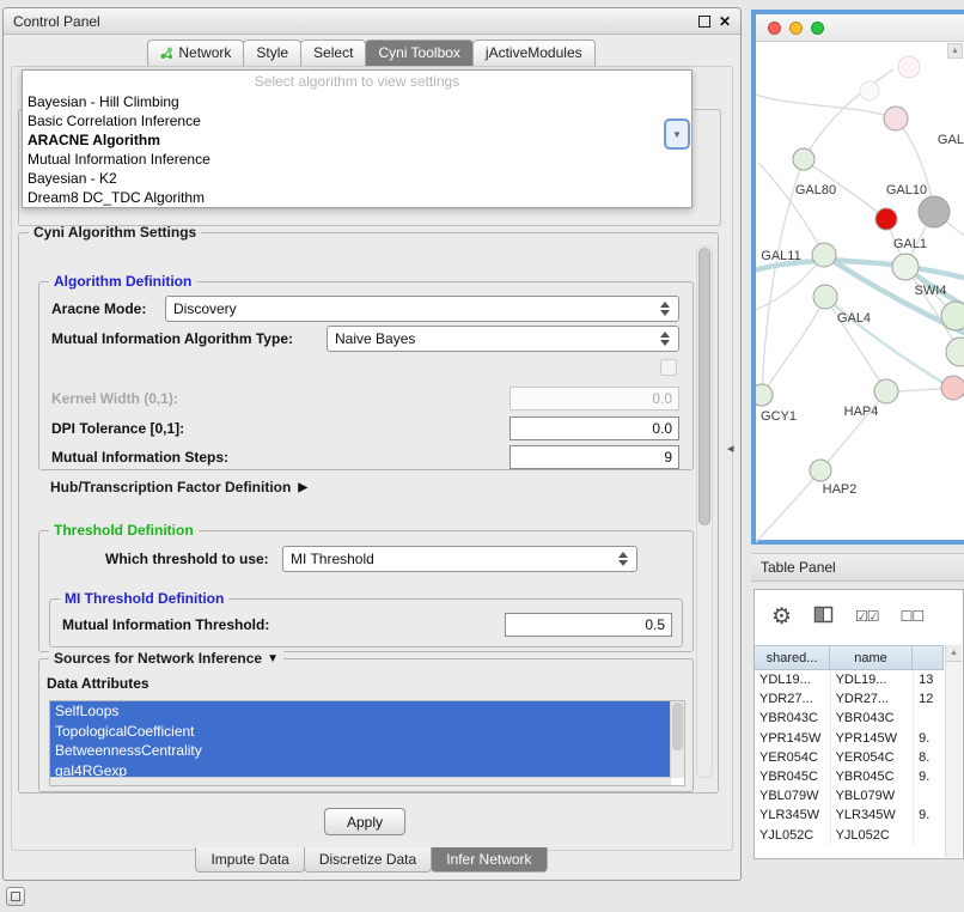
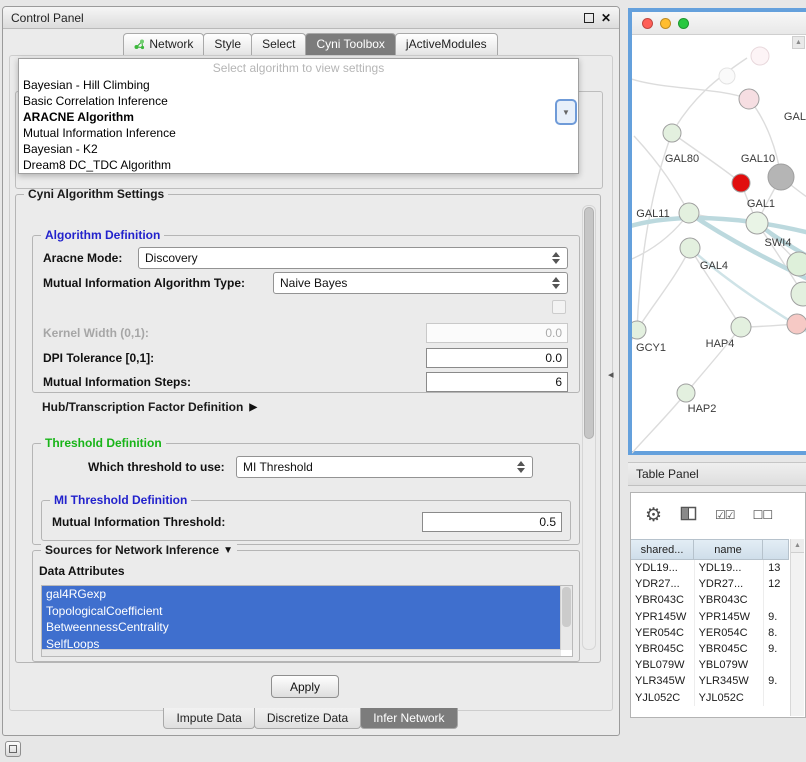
  Control Panel
  ✕
  Network
  Style
  Select
  Cyni Toolbox
  jActiveModules
  Cyni Algorithm Settings
  Algorithm Definition
  Aracne Mode:
  Discovery
  Mutual Information Algorithm Type:
  Naive Bayes
  Kernel Width (0,1):
  0.0
  DPI Tolerance [0,1]:
  0.0
  Mutual Information Steps:
- 9
+ 6
  Hub/Transcription Factor Definition
  ▶
  Threshold Definition
  Which threshold to use:
  MI Threshold
  MI Threshold Definition
  Mutual Information Threshold:
  0.5
  Sources for Network Inference
  ▼
  Data Attributes
- SelfLoops
+ gal4RGexp
  TopologicalCoefficient
  BetweennessCentrality
- gal4RGexp
+ SelfLoops
  Apply
  Impute Data
  Discretize Data
  Infer Network
  ▼
  Select algorithm to view settings
  Bayesian - Hill Climbing
  Basic Correlation Inference
  ARACNE Algorithm
  Mutual Information Inference
  Bayesian - K2
  Dream8 DC_TDC Algorithm
  ◂
  GAL
  GAL80
  GAL10
  GAL11
  GAL1
  SWI4
  GAL4
  GCY1
  HAP4
  HAP2
  Table Panel
  ⚙
  ☑☑
  ☐☐
  shared...
  name
  YDL19...
  YDL19...
  13
  YDR27...
  YDR27...
  12
  YBR043C
  YBR043C
  YPR145W
  YPR145W
  9.
  YER054C
  YER054C
  8.
  YBR045C
  YBR045C
  9.
  YBL079W
  YBL079W
  YLR345W
  YLR345W
  9.
  YJL052C
  YJL052C
